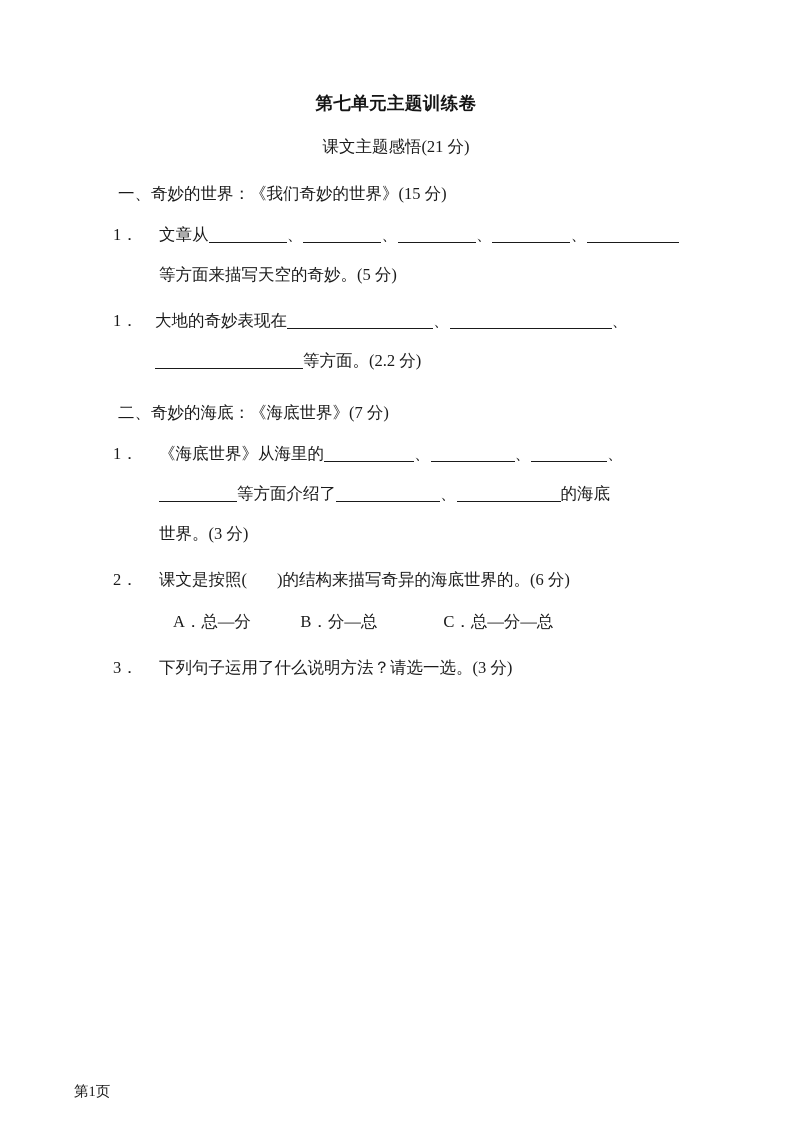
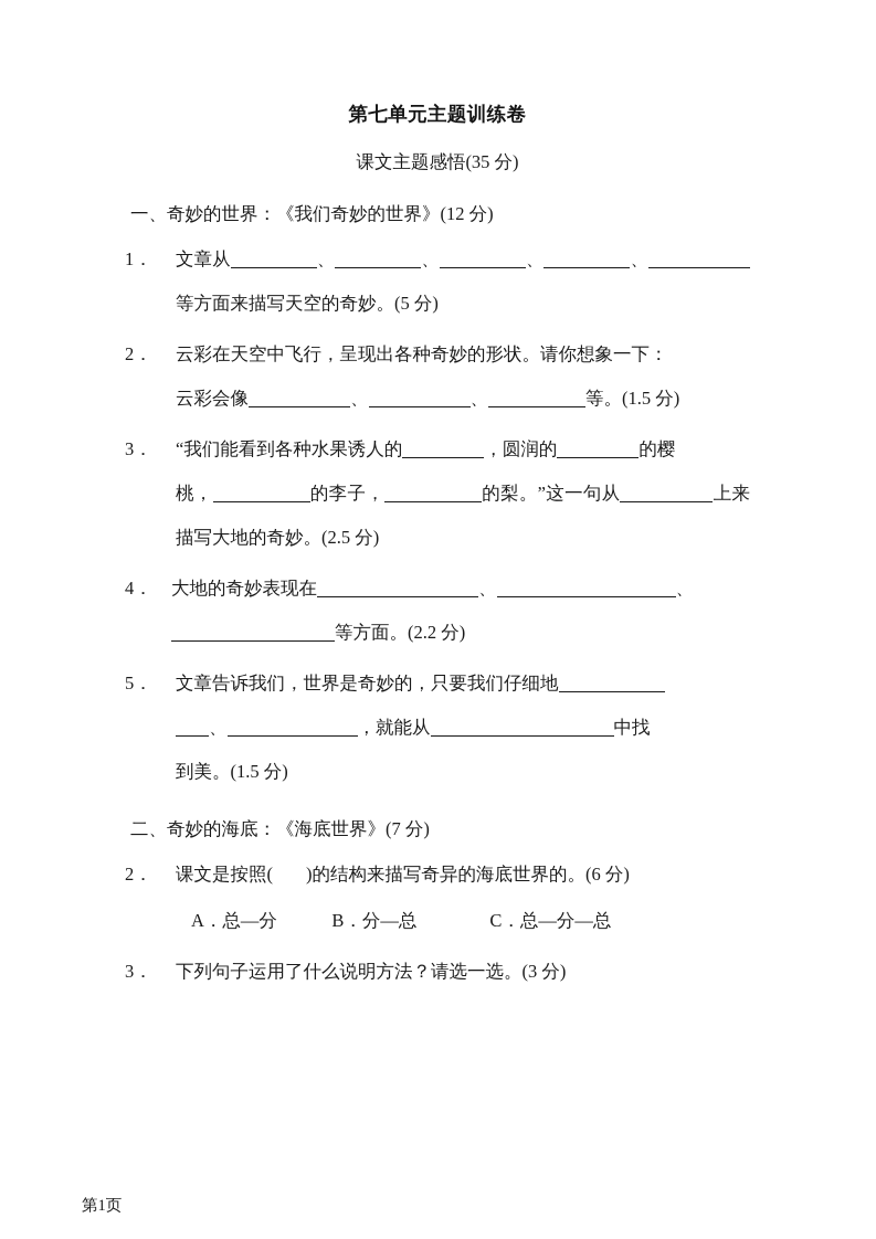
  第七单元主题训练卷
- 课文主题感悟(21 分)
+ 课文主题感悟(35 分)
- 一、奇妙的世界：《我们奇妙的世界》(15 分)
+ 一、奇妙的世界：《我们奇妙的世界》(12 分)
  1． 文章从 、 、 、 、等方面来描写天空的奇妙。(5 分)
+ 2． 云彩在天空中飞行，呈现出各种奇妙的形状。请你想象一下：
+ 云彩会像 、 、 等。(1.5 分)
+ 3． “我们能看到各种水果诱人的 ，圆润的 的樱
+ 桃， 的李子， 的梨。”这一句从 上来描写大地的奇妙。(2.5 分)
- 1． 大地的奇妙表现在 、 、
+ 4． 大地的奇妙表现在 、 、
  等方面。(2.2 分)
+ 5． 文章告诉我们，世界是奇妙的，只要我们仔细地
+ 、 ，就能从 中找
+ 到美。(1.5 分)
  二、奇妙的海底：《海底世界》(7 分)
- 1． 《海底世界》从海里的 、 、 、
- 等方面介绍了 、 的海底
- 世界。(3 分)
  2． 课文是按照( )的结构来描写奇异的海底世界的。(6 分)
  A．总—分 B．分—总 C．总—分—总
  3． 下列句子运用了什么说明方法？请选一选。(3 分)
  第1页
